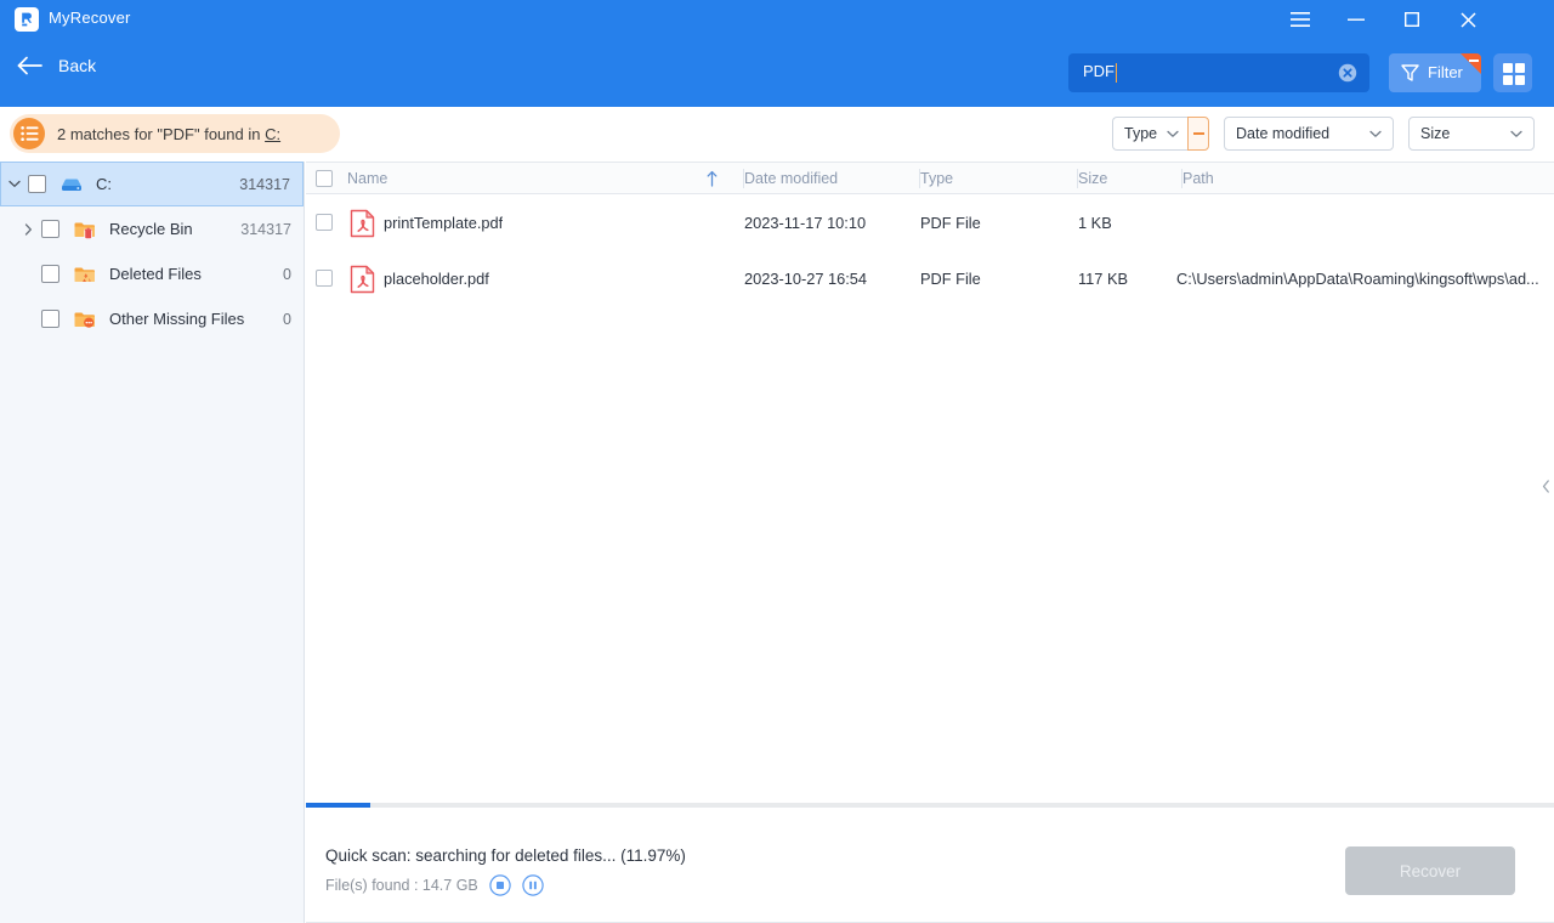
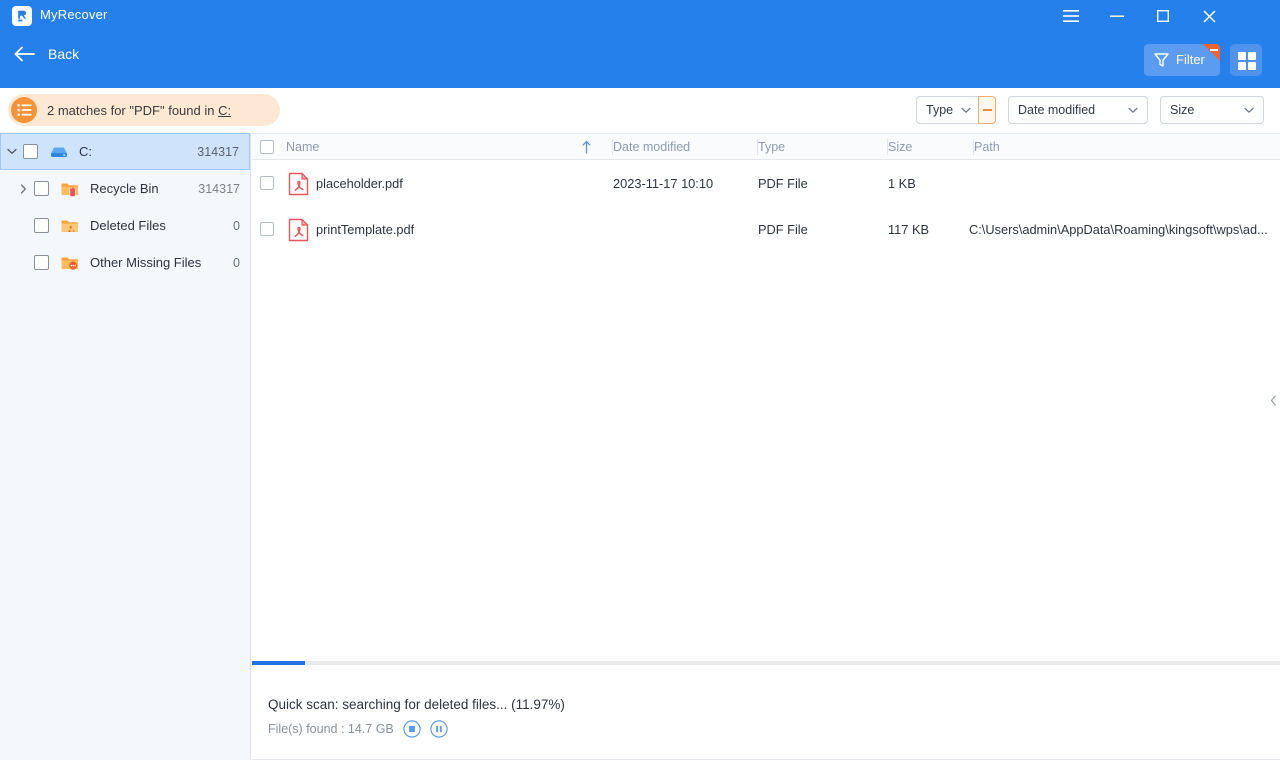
  MyRecover
  Back
- PDF
  Filter
  2 matches for "PDF" found in C:
  Type
  Date modified
  Size
  C:
  314317
  Recycle Bin
  314317
  Deleted Files
  0
  Other Missing Files
  0
  Name
  Date modified
  Type
  Size
  Path
- printTemplate.pdf
+ placeholder.pdf
  2023-11-17 10:10
  PDF File
  1 KB
- placeholder.pdf
+ printTemplate.pdf
- 2023-10-27 16:54
  PDF File
  117 KB
  C:\Users\admin\AppData\Roaming\kingsoft\wps\ad...
  Quick scan: searching for deleted files... (11.97%)
  File(s) found : 14.7 GB
- Recover
